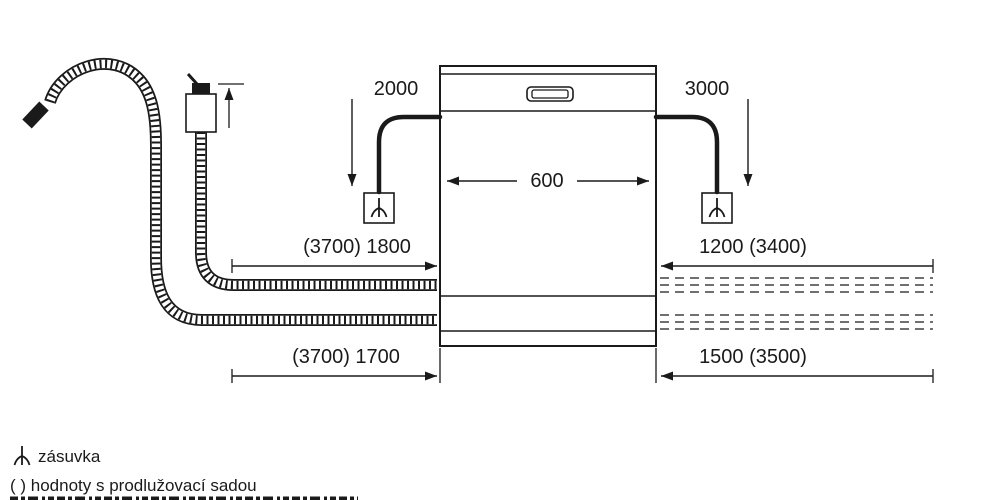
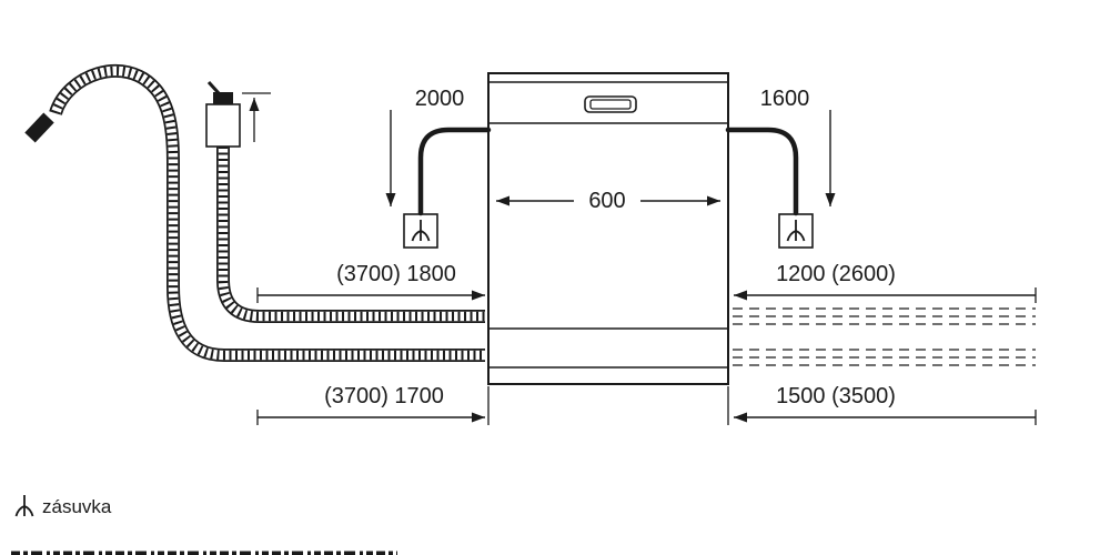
  600
  2000
- 3000
+ 1600
  (3700) 1800
- 1200 (3400)
+ 1200 (2600)
  (3700) 1700
  1500 (3500)
  zásuvka
- ( ) hodnoty s prodlužovací sadou
